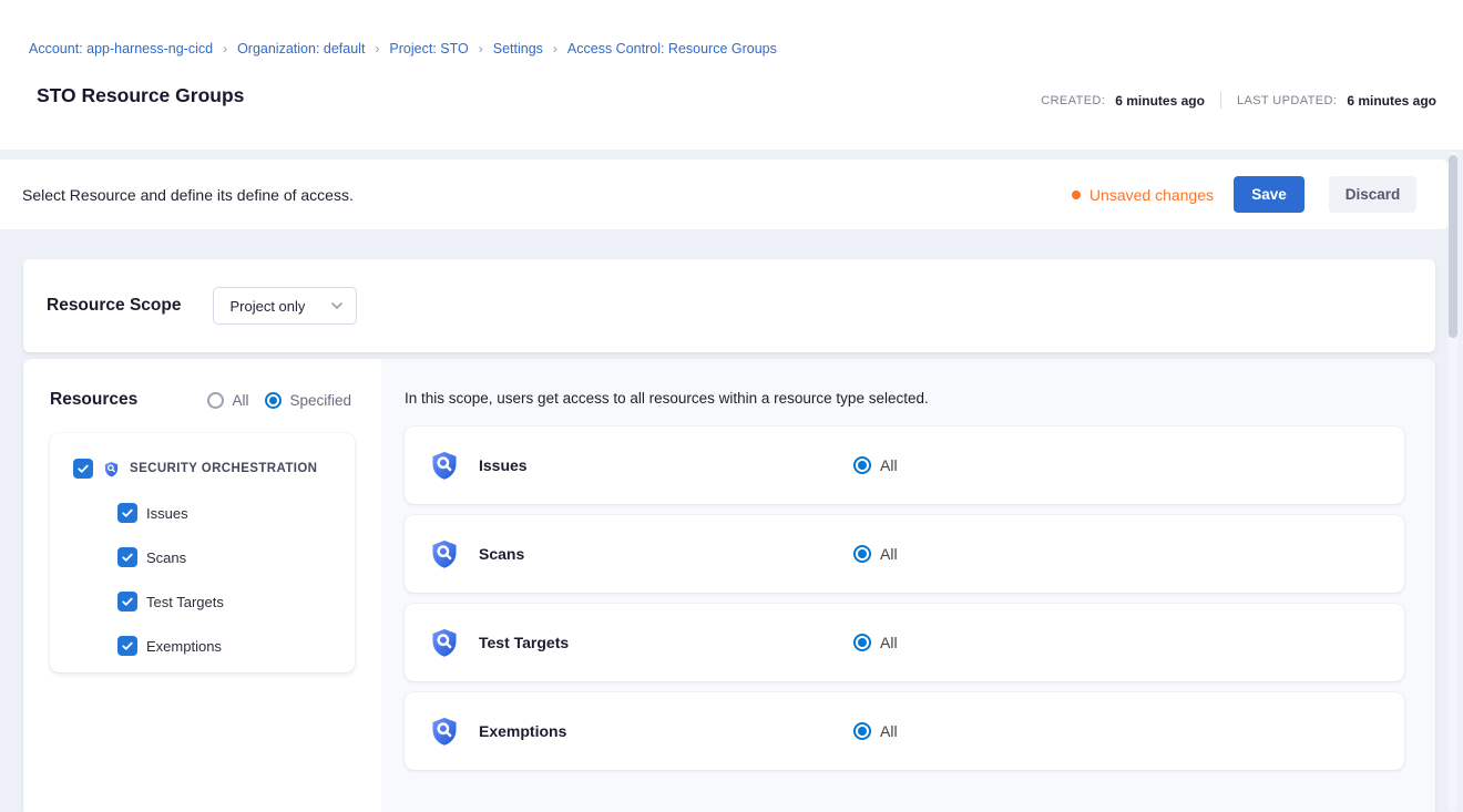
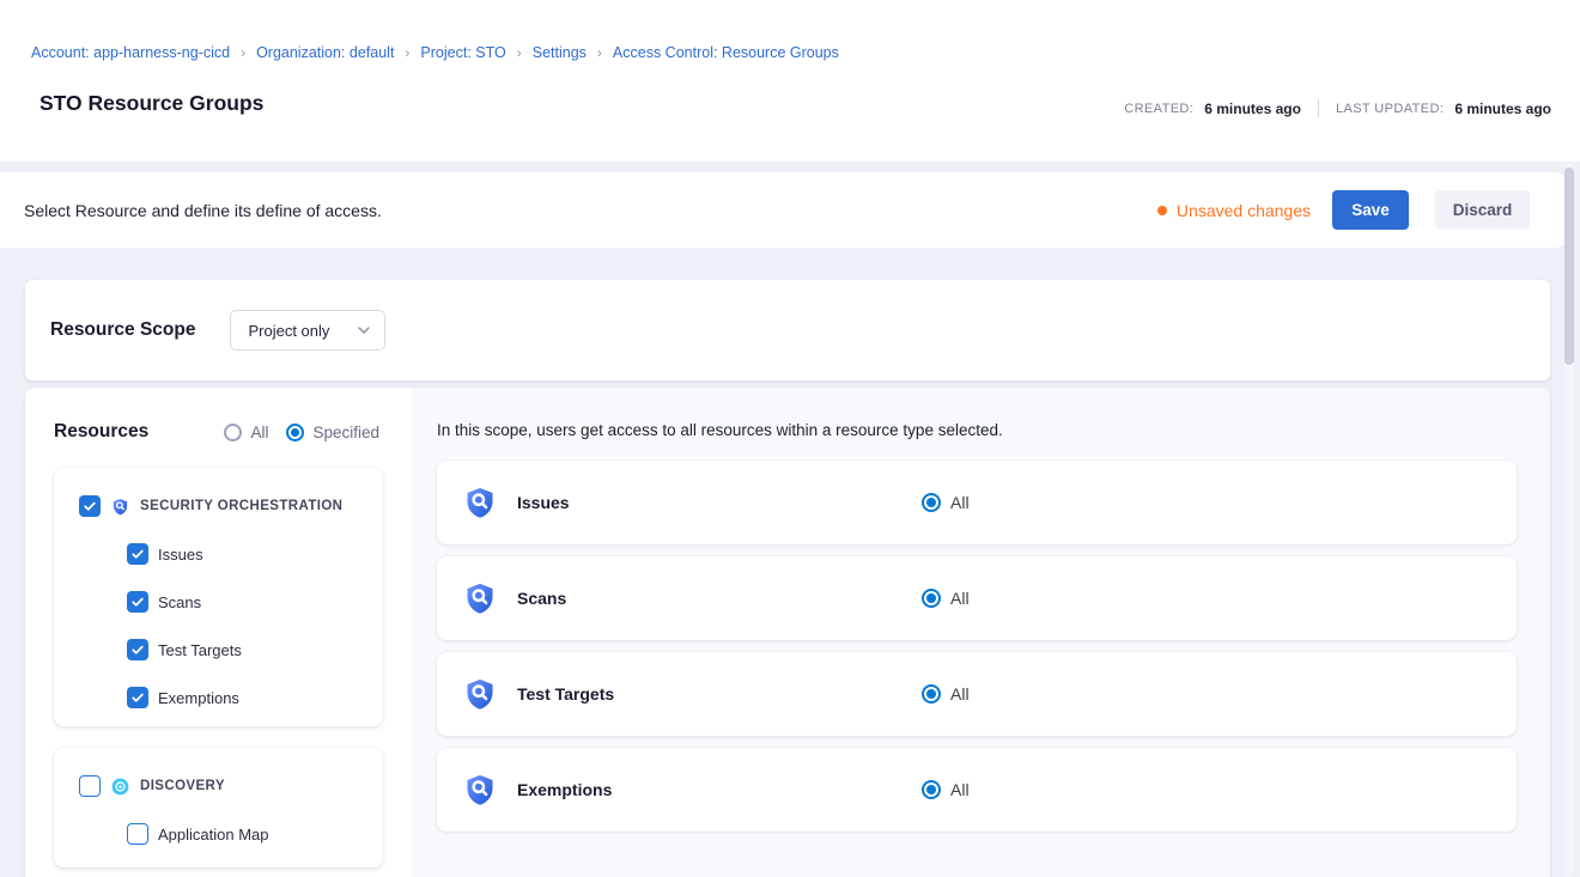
  Account: app-harness-ng-cicd
  ›
  Organization: default
  ›
  Project: STO
  ›
  Settings
  ›
  Access Control: Resource Groups
  STO Resource Groups
  CREATED:
  6 minutes ago
  LAST UPDATED:
  6 minutes ago
  Select Resource and define its define of access.
  Unsaved changes
  Save
  Discard
  Resource Scope
  Project only
  Resources
  All
  Specified
  SECURITY ORCHESTRATION
  Issues
  Scans
  Test Targets
  Exemptions
+ DISCOVERY
+ Application Map
  In this scope, users get access to all resources within a resource type selected.
  Issues
  All
  Scans
  All
  Test Targets
  All
  Exemptions
  All
